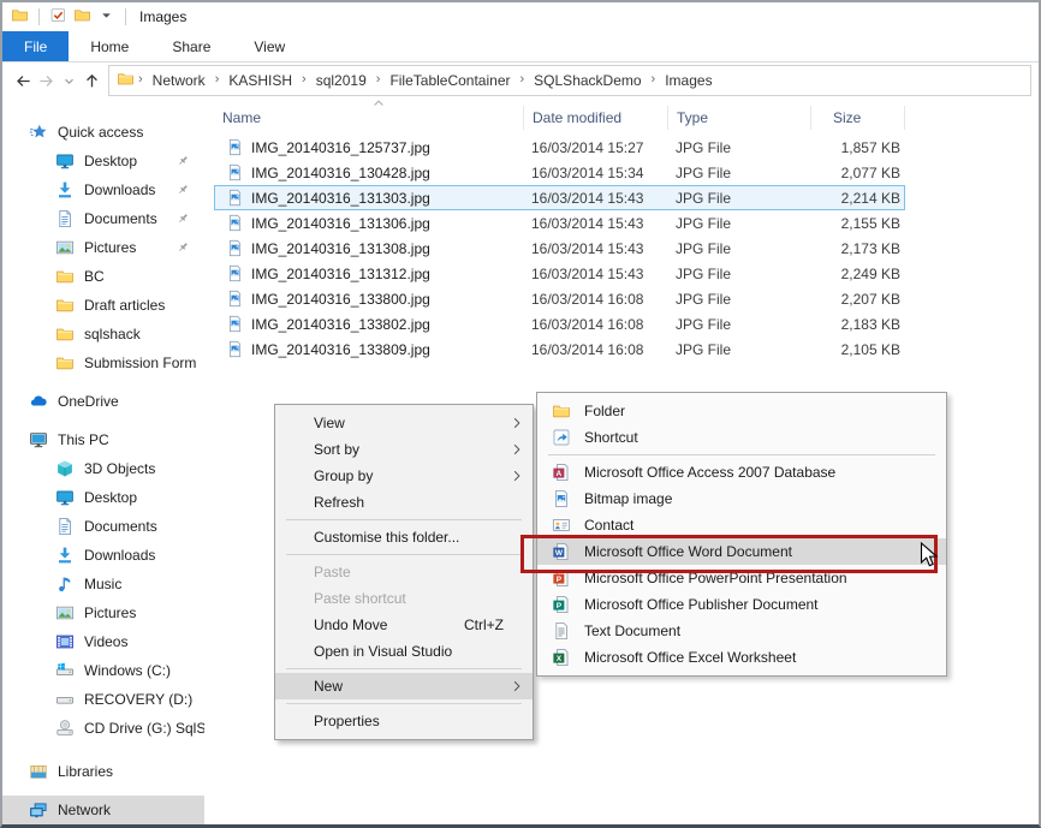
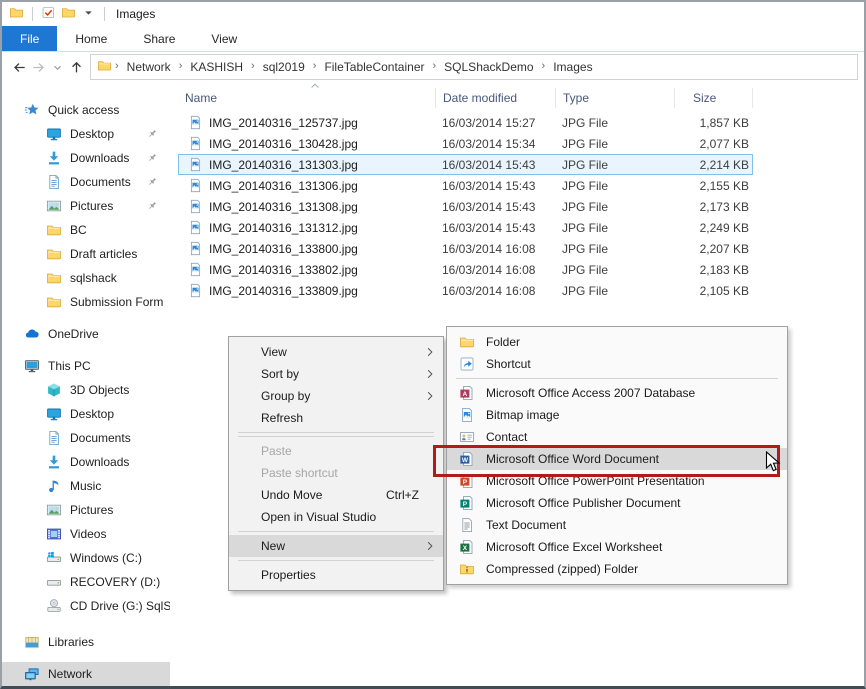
  Images
  File
  Home
  Share
  View
  ›
  Network
  ›
  KASHISH
  ›
  sql2019
  ›
  FileTableContainer
  ›
  SQLShackDemo
  ›
  Images
  Quick access
  Desktop
  Downloads
  Documents
  Pictures
  BC
  Draft articles
  sqlshack
  Submission Form
  OneDrive
  This PC
  3D Objects
  Desktop
  Documents
  Downloads
  Music
  Pictures
  Videos
  Windows (C:)
  RECOVERY (D:)
  CD Drive (G:) SqlS
  Libraries
  Network
  Name
  Date modified
  Type
  Size
  IMG_20140316_125737.jpg
  16/03/2014 15:27
  JPG File
  1,857 KB
  IMG_20140316_130428.jpg
  16/03/2014 15:34
  JPG File
  2,077 KB
  IMG_20140316_131303.jpg
  16/03/2014 15:43
  JPG File
  2,214 KB
  IMG_20140316_131306.jpg
  16/03/2014 15:43
  JPG File
  2,155 KB
  IMG_20140316_131308.jpg
  16/03/2014 15:43
  JPG File
  2,173 KB
  IMG_20140316_131312.jpg
  16/03/2014 15:43
  JPG File
  2,249 KB
  IMG_20140316_133800.jpg
  16/03/2014 16:08
  JPG File
  2,207 KB
  IMG_20140316_133802.jpg
  16/03/2014 16:08
  JPG File
  2,183 KB
  IMG_20140316_133809.jpg
  16/03/2014 16:08
  JPG File
  2,105 KB
  View
  Sort by
  Group by
  Refresh
- Customise this folder...
  Paste
  Paste shortcut
  Undo Move
  Ctrl+Z
  Open in Visual Studio
  New
  Properties
  Folder
  Shortcut
  Microsoft Office Access 2007 Database
  Bitmap image
  Contact
  Microsoft Office Word Document
  Microsoft Office PowerPoint Presentation
  Microsoft Office Publisher Document
  Text Document
  Microsoft Office Excel Worksheet
+ Compressed (zipped) Folder
